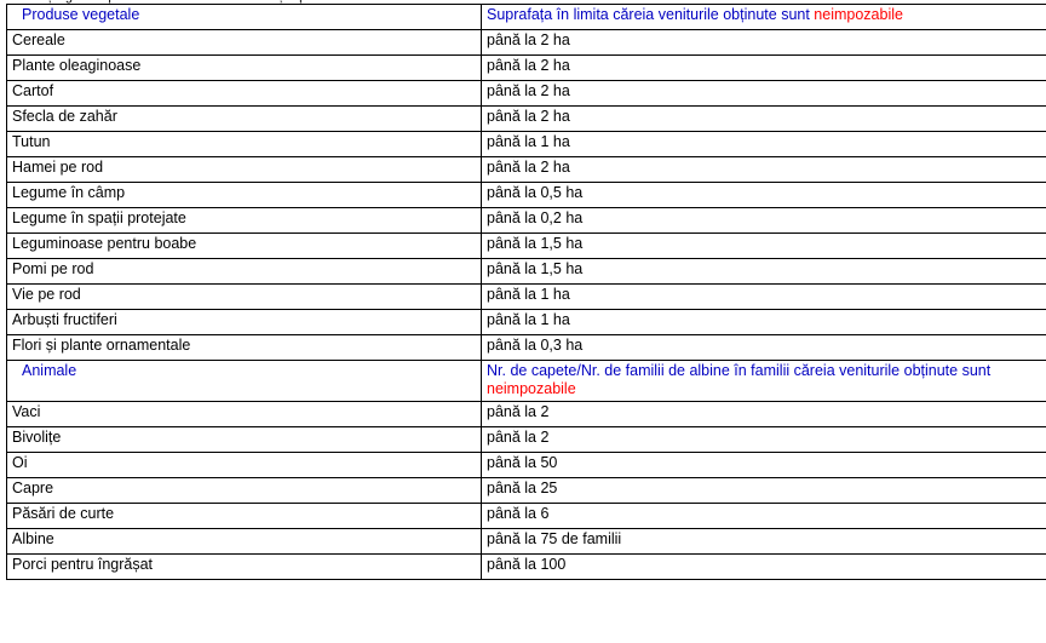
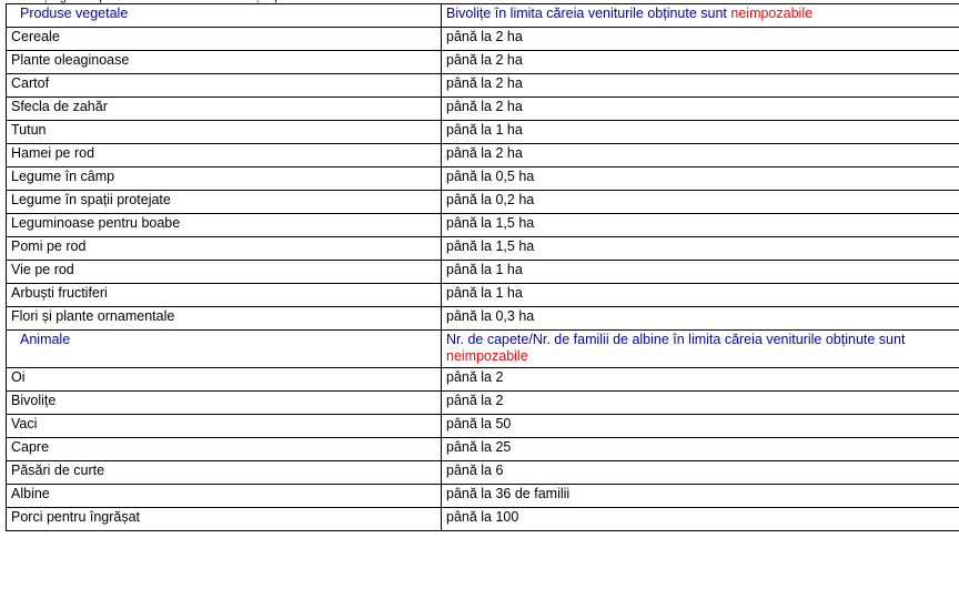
- Produse vegetale	Suprafața în limita căreia veniturile obținute sunt neimpozabile
+ Produse vegetale	Bivolițe în limita căreia veniturile obținute sunt neimpozabile
  Cereale	până la 2 ha
  Plante oleaginoase	până la 2 ha
  Cartof	până la 2 ha
  Sfecla de zahăr	până la 2 ha
  Tutun	până la 1 ha
  Hamei pe rod	până la 2 ha
  Legume în câmp	până la 0,5 ha
  Legume în spații protejate	până la 0,2 ha
  Leguminoase pentru boabe	până la 1,5 ha
  Pomi pe rod	până la 1,5 ha
  Vie pe rod	până la 1 ha
  Arbuști fructiferi	până la 1 ha
  Flori și plante ornamentale	până la 0,3 ha
- Animale	Nr. de capete/Nr. de familii de albine în familii căreia veniturile obținute sunt neimpozabile
+ Animale	Nr. de capete/Nr. de familii de albine în limita căreia veniturile obținute sunt neimpozabile
- Vaci	până la 2
+ Oi	până la 2
  Bivolițe	până la 2
- Oi	până la 50
+ Vaci	până la 50
  Capre	până la 25
  Păsări de curte	până la 6
- Albine	până la 75 de familii
+ Albine	până la 36 de familii
  Porci pentru îngrășat	până la 100
